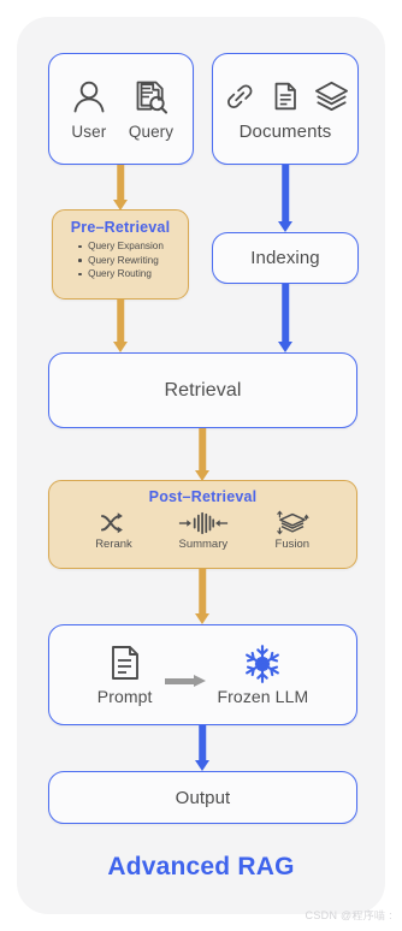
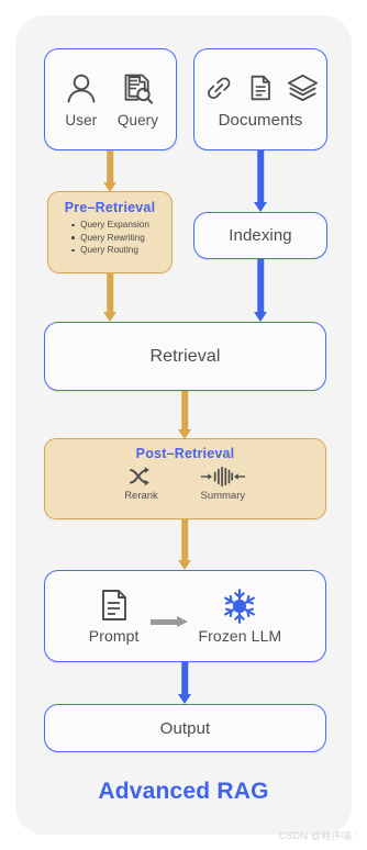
  User
  Query
  Documents
  Pre–Retrieval
  Query Expansion
  Query Rewriting
  Query Routing
  Indexing
  Retrieval
  Post–Retrieval
  Rerank
  Summary
- Fusion
  Prompt
  Frozen LLM
  Output
  Advanced RAG
  CSDN @程序喵 :
